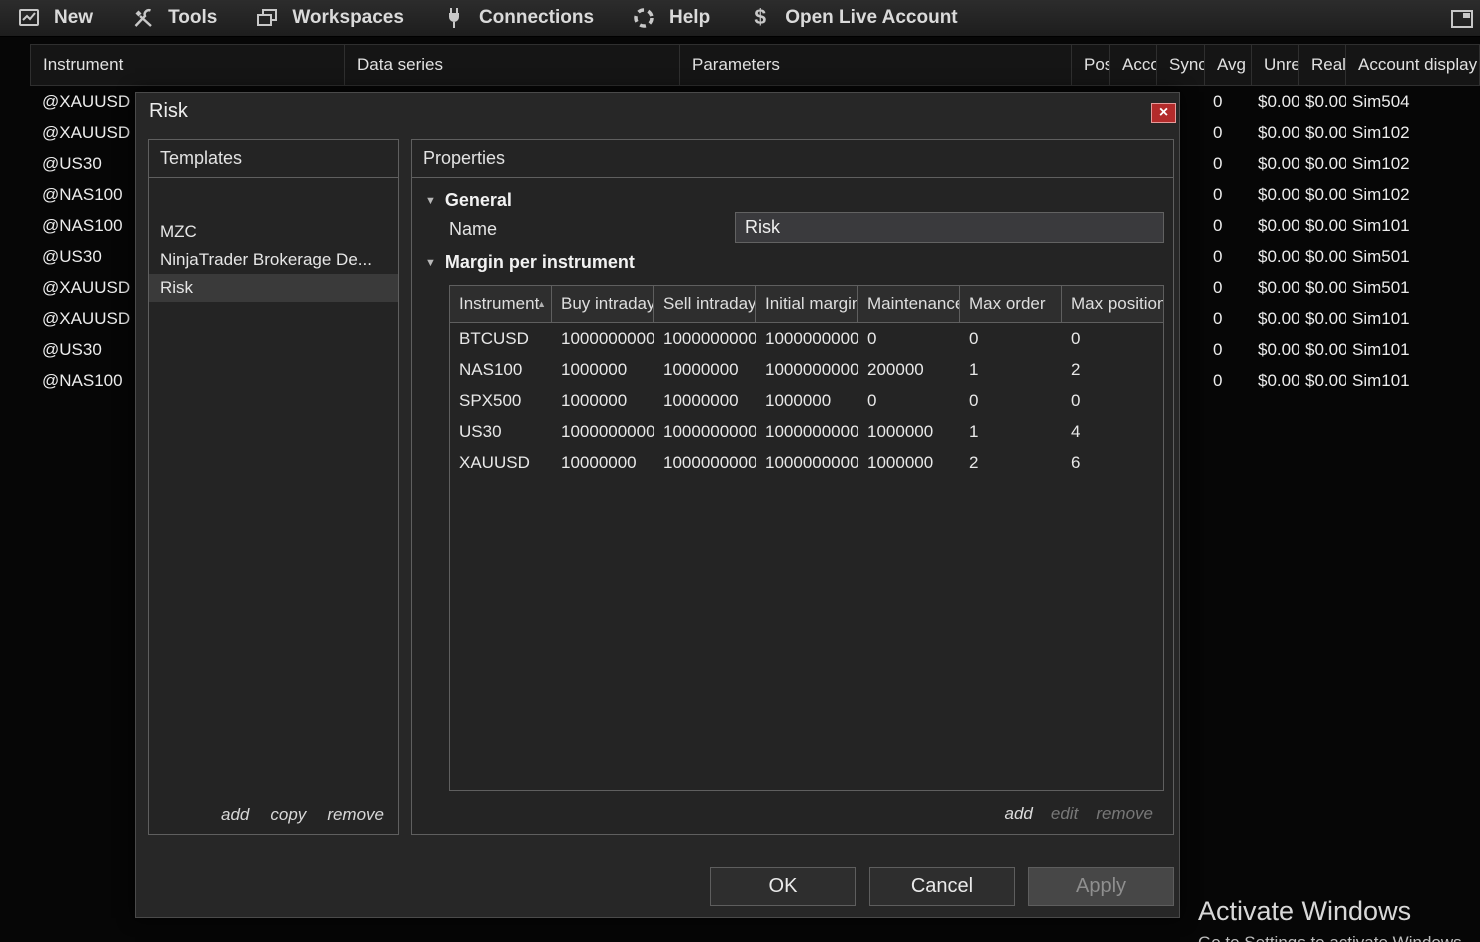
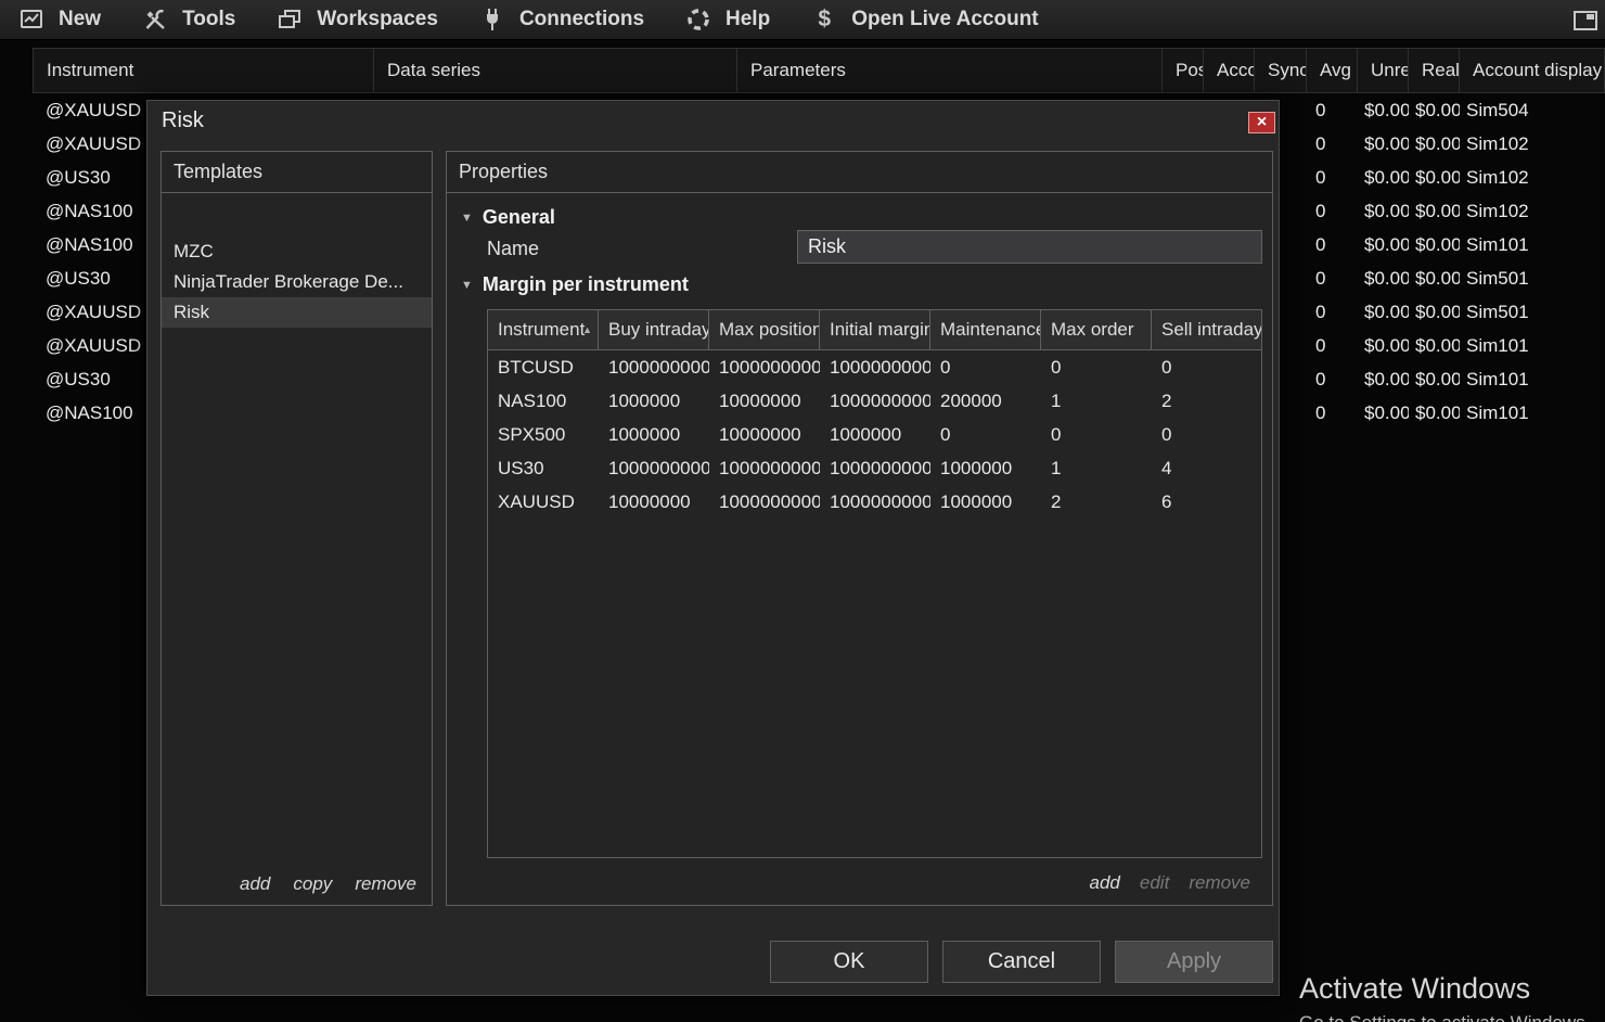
  New
  Tools
  Workspaces
  Connections
  Help
  $
  Open Live Account
  Instrument
  Data series
  Parameters
  Pos
  Sync
  Avg
  Account display
  @XAUUSD
  0
  $0.00
  $0.00
  Sim504
  @XAUUSD
  0
  $0.00
  $0.00
  Sim102
  @US30
  0
  $0.00
  $0.00
  Sim102
  @NAS100
  0
  $0.00
  $0.00
  Sim102
  @NAS100
  0
  $0.00
  $0.00
  Sim101
  @US30
  0
  $0.00
  $0.00
  Sim501
  @XAUUSD
  0
  $0.00
  $0.00
  Sim501
  @XAUUSD
  0
  $0.00
  $0.00
  Sim101
  @US30
  0
  $0.00
  $0.00
  Sim101
  @NAS100
  0
  $0.00
  $0.00
  Sim101
  Risk
  ×
  Templates
  MZC
  NinjaTrader Brokerage De...
  Risk
  add
  copy
  remove
  Properties
  ▼
  General
  Name
  Risk
  ▼
  Margin per instrument
  Instrument
  ▲
  Buy intraday
- Sell intraday
+ Max position
  Initial margin
  Maintenanc
  Max order
- Max position
+ Sell intraday
  BTCUSD
  1000000000
  1000000000
  1000000000
  0
  0
  0
  NAS100
  1000000
  10000000
  1000000000
  200000
  1
  2
  SPX500
  1000000
  10000000
  1000000
  0
  0
  0
  US30
  1000000000
  1000000000
  1000000000
  1000000
  1
  4
  XAUUSD
  10000000
  1000000000
  1000000000
  1000000
  2
  6
  add
  edit
  remove
  OK
  Cancel
  Apply
  Activate Windows
